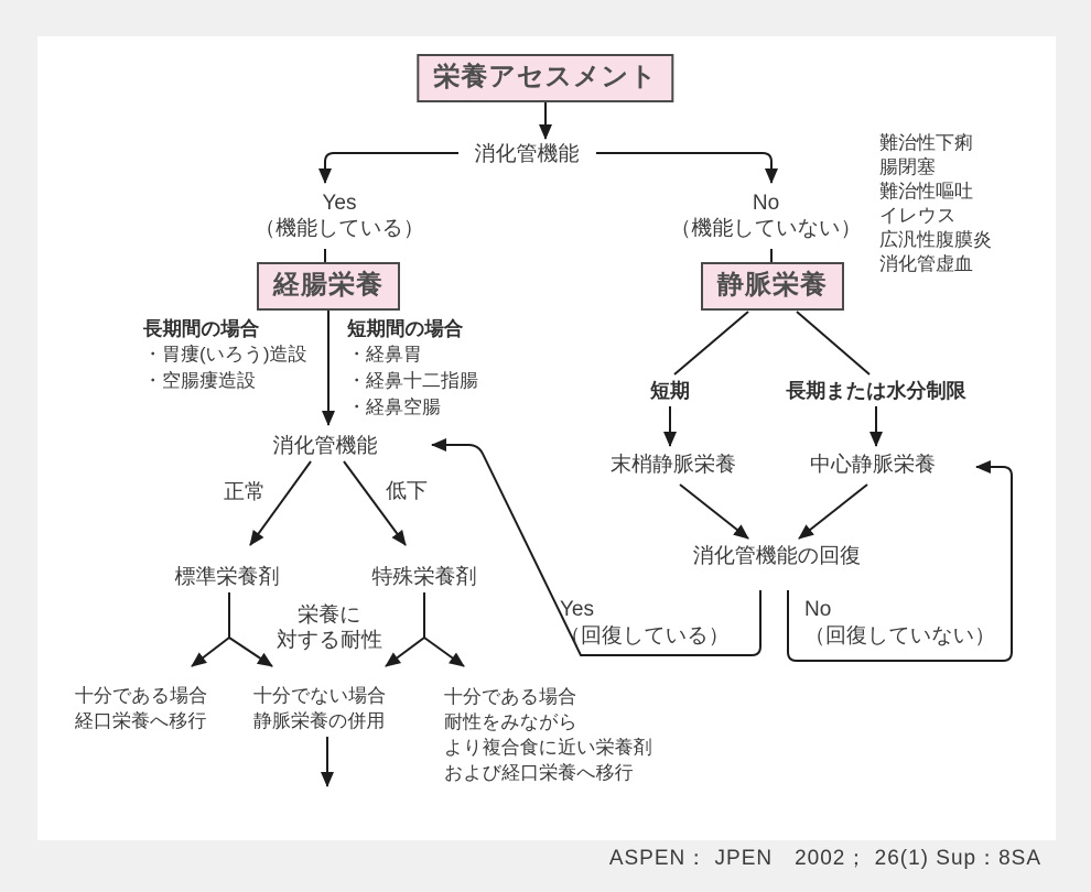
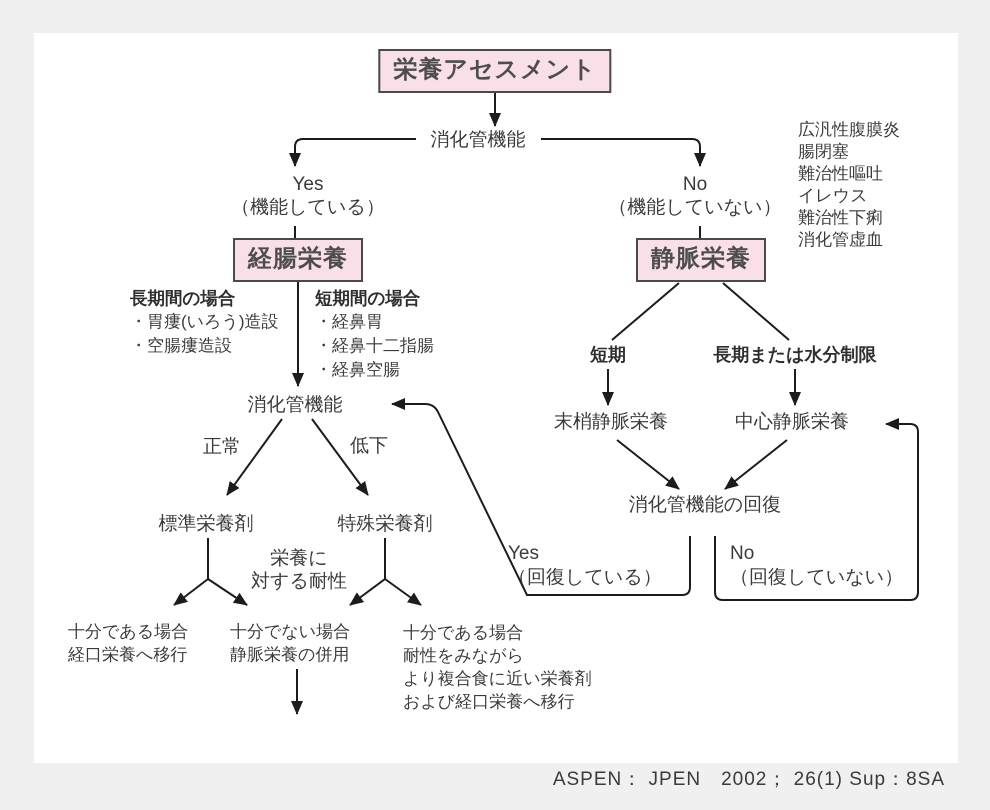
  栄養アセスメント
  消化管機能
  Yes
  （機能している）
  No
  （機能していない）
  経腸栄養
  静脈栄養
- 難治性下痢
+ 広汎性腹膜炎
  腸閉塞
  難治性嘔吐
  イレウス
- 広汎性腹膜炎
+ 難治性下痢
  消化管虚血
  長期間の場合
  ・胃瘻(いろう)造設
  ・空腸瘻造設
  短期間の場合
  ・経鼻胃
  ・経鼻十二指腸
  ・経鼻空腸
  消化管機能
  正常
  低下
  標準栄養剤
  特殊栄養剤
  栄養に
  対する耐性
  十分である場合
  経口栄養へ移行
  十分でない場合
  静脈栄養の併用
  十分である場合
  耐性をみながら
  より複合食に近い栄養剤
  および経口栄養へ移行
  短期
  長期または水分制限
  末梢静脈栄養
  中心静脈栄養
  消化管機能の回復
  Yes
  （回復している）
  No
  （回復していない）
  ASPEN： JPEN 2002； 26(1) Sup：8SA
